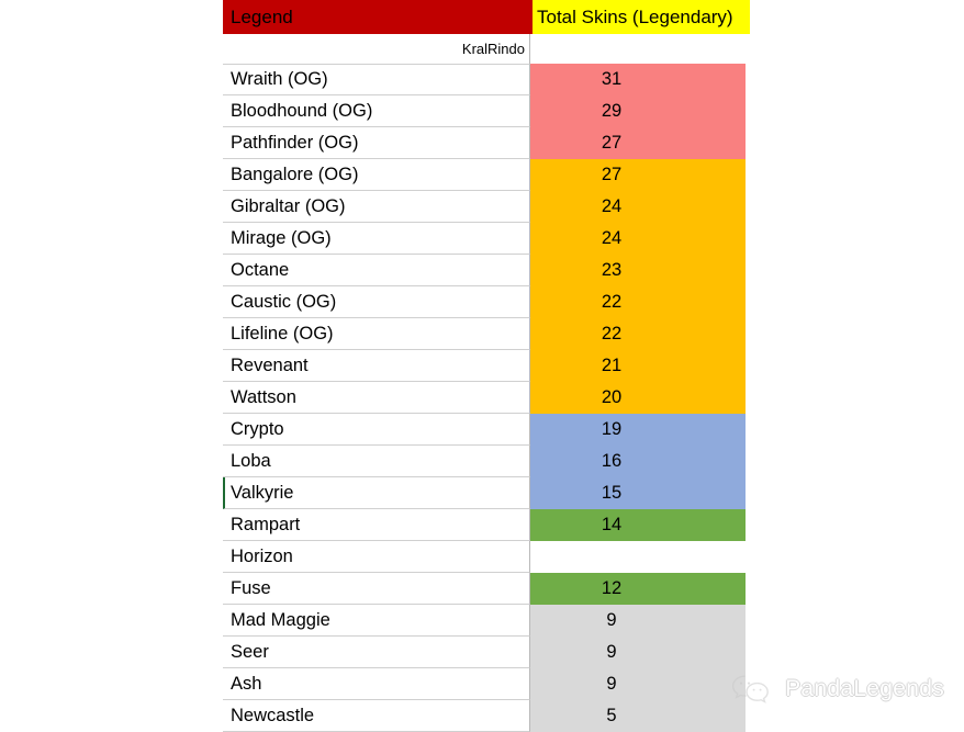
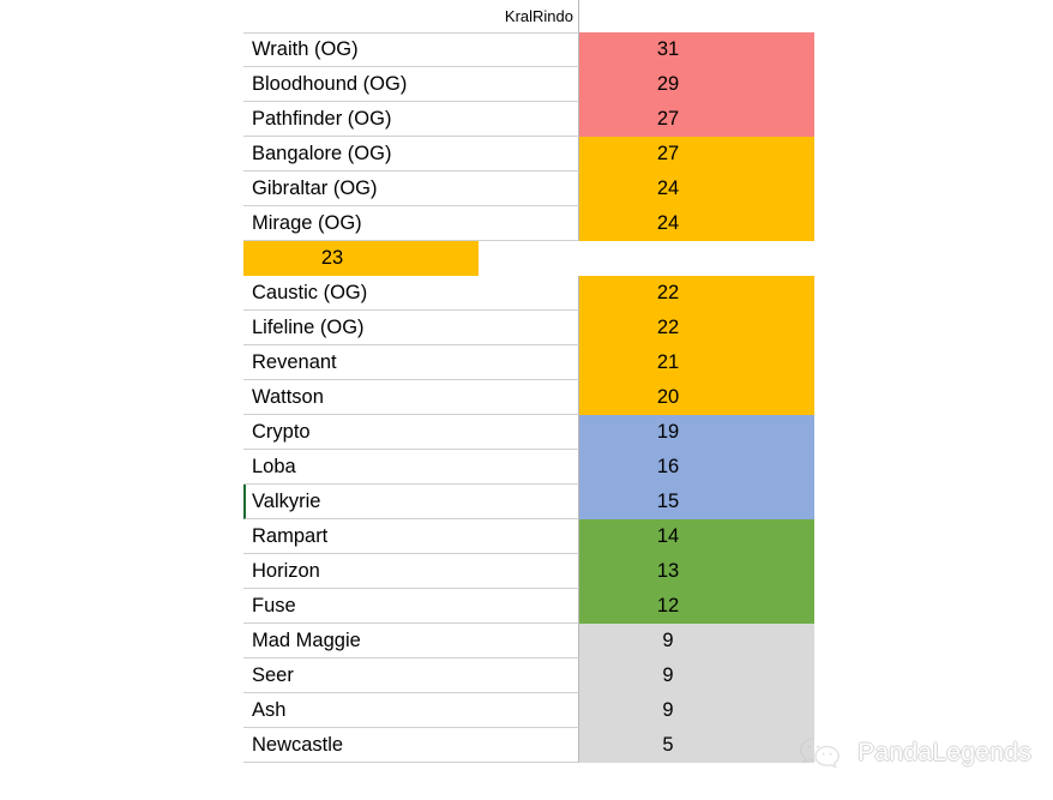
- Legend
- Total Skins (Legendary)
  KralRindo
  Wraith (OG)
  31
  Bloodhound (OG)
  29
  Pathfinder (OG)
  27
  Bangalore (OG)
  27
  Gibraltar (OG)
  24
  Mirage (OG)
  24
- Octane
  23
  Caustic (OG)
  22
  Lifeline (OG)
  22
  Revenant
  21
  Wattson
  20
  Crypto
  19
  Loba
  16
  Valkyrie
  15
  Rampart
  14
  Horizon
+ 13
  Fuse
  12
  Mad Maggie
  9
  Seer
  9
  Ash
  9
  Newcastle
  5
  PandaLegends
